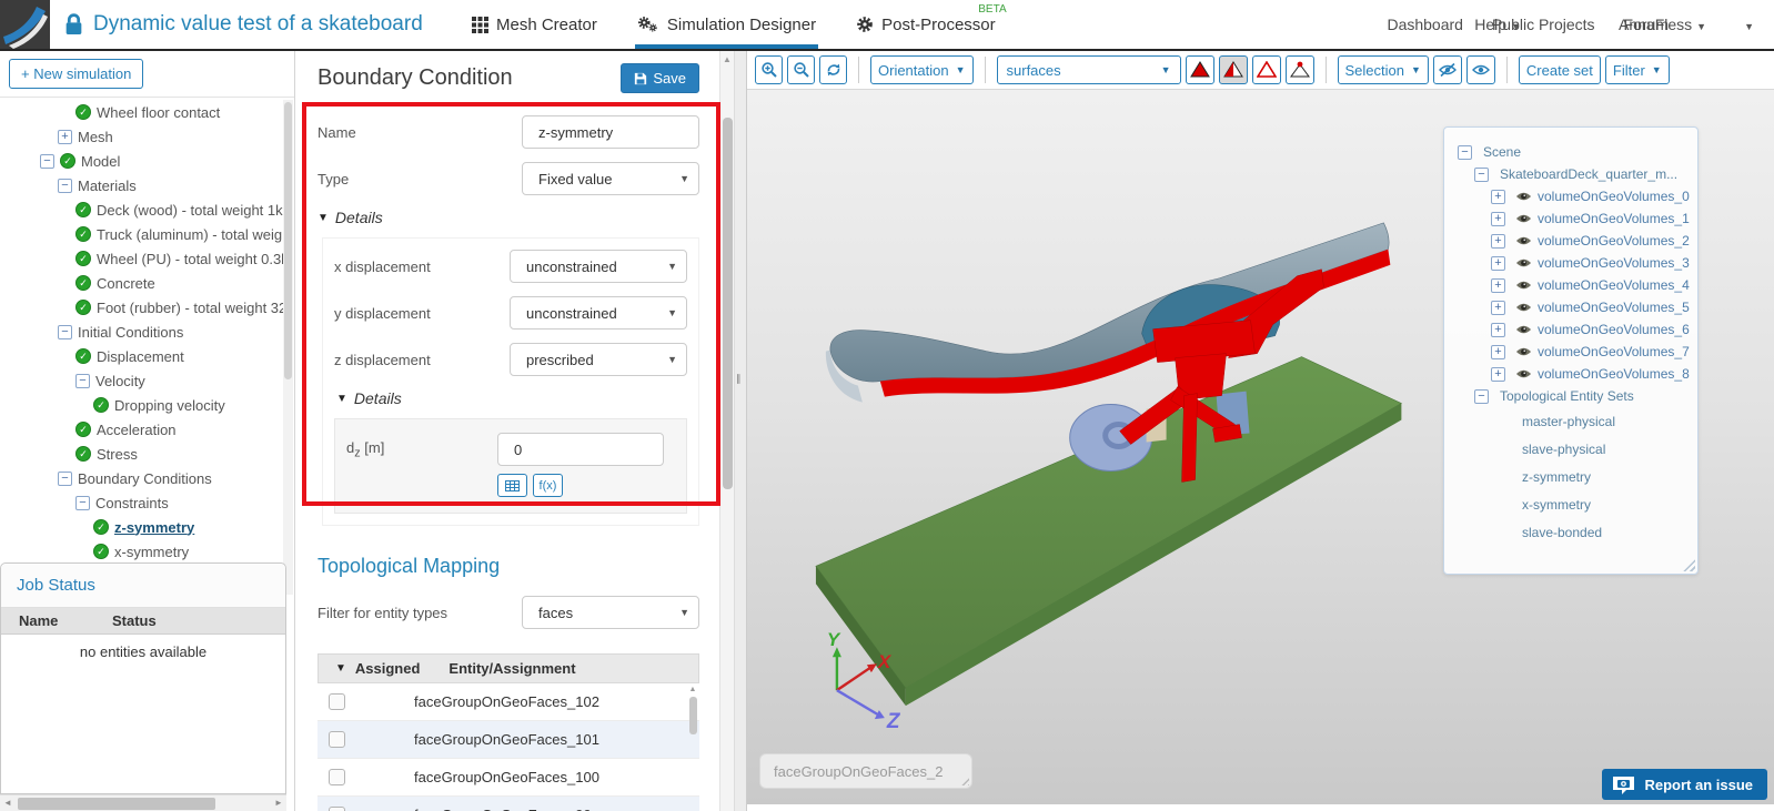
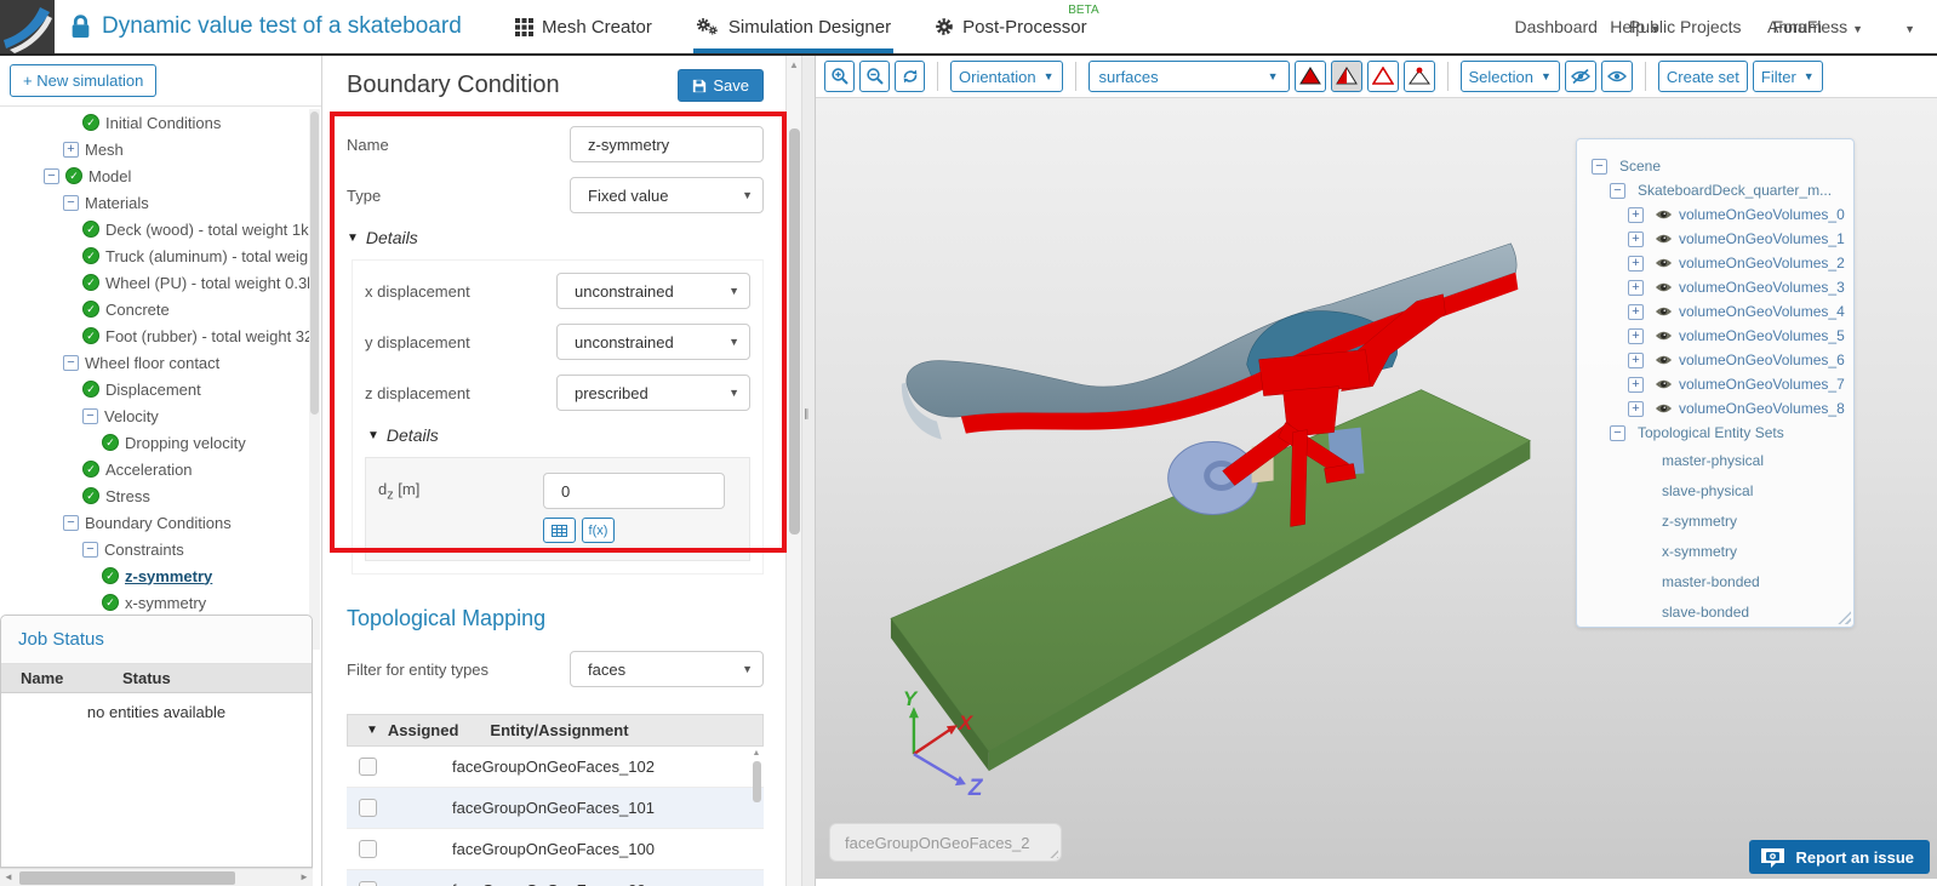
  Dynamic value test of a skateboard
  Mesh Creator
  Simulation Designer
  Post-Processor
  BETA
  Dashboard
  Public Projects
  Forum
  Help ▼
  AnnaFless ▼
  ▼
  + New simulation
  ✓
- Wheel floor contact
+ Initial Conditions
  Mesh
  ✓
  Model
  Materials
  ✓
  Deck (wood) - total weight 1k
  ✓
  Truck (aluminum) - total weig
  ✓
  Wheel (PU) - total weight 0.3
  ✓
  Concrete
  ✓
  Foot (rubber) - total weight 3
- Initial Conditions
+ Wheel floor contact
  ✓
  Displacement
  Velocity
  ✓
  Dropping velocity
  ✓
  Acceleration
  ✓
  Stress
  Boundary Conditions
  Constraints
  ✓
  z-symmetry
  ✓
  x-symmetry
  Job Status
  Name
  Status
  no entities available
  ◄
  ►
  Boundary Condition
  Save
  Name
  z-symmetry
  Type
  Fixed value
  ▼
  ▼
  Details
  x displacement
  unconstrained
  ▼
  y displacement
  unconstrained
  ▼
  z displacement
  prescribed
  ▼
  ▼
  Details
  dz [m]
  0
  f(x)
  Topological Mapping
  Filter for entity types
  faces
  ▼
  ▼
  Assigned
  Entity/Assignment
  faceGroupOnGeoFaces_102
  faceGroupOnGeoFaces_101
  faceGroupOnGeoFaces_100
  ▲
  ∥
  Orientation
  ▼
  surfaces
  ▼
  Selection
  ▼
  Create set
  Filter
  ▼
  Y
  X
  Z
  −
  Scene
  −
  SkateboardDeck_quarter_m...
  +
  volumeOnGeoVolumes_0
  +
  volumeOnGeoVolumes_1
  +
  volumeOnGeoVolumes_2
  +
  volumeOnGeoVolumes_3
  +
  volumeOnGeoVolumes_4
  +
  volumeOnGeoVolumes_5
  +
  volumeOnGeoVolumes_6
  +
  volumeOnGeoVolumes_7
  +
  volumeOnGeoVolumes_8
  −
  Topological Entity Sets
  master-physical
  slave-physical
  z-symmetry
  x-symmetry
+ master-bonded
  slave-bonded
  faceGroupOnGeoFaces_2
  Report an issue
